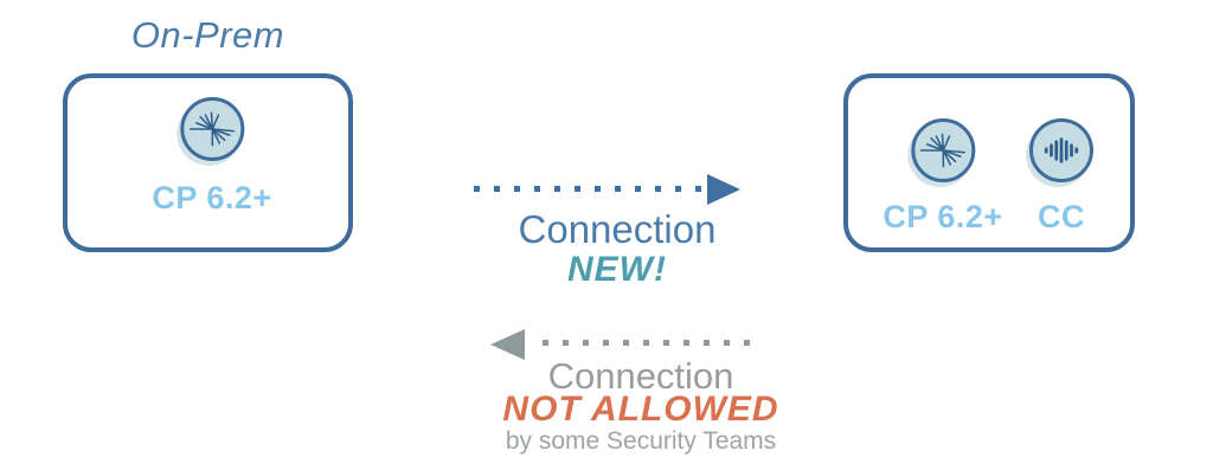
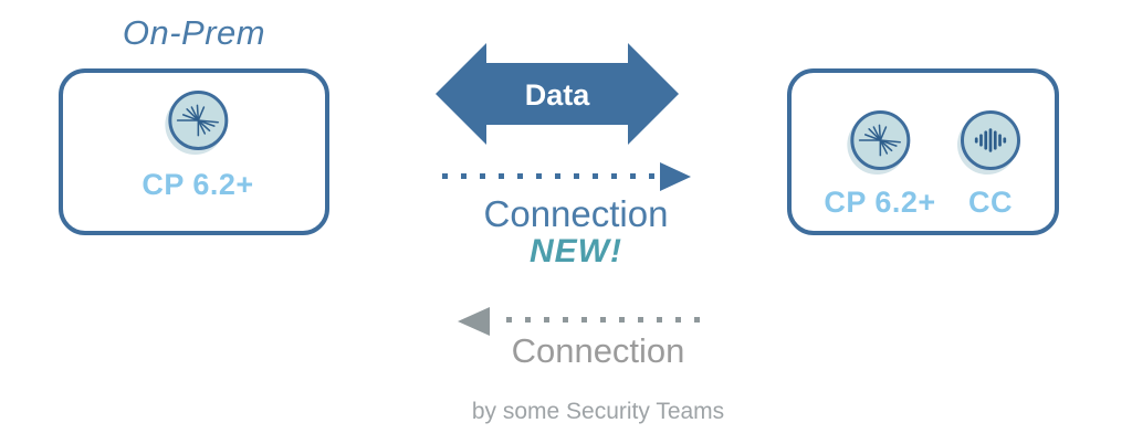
  On-Prem
  CP 6.2+
  CP 6.2+
  CC
+ Data
  Connection
  NEW!
  Connection
- NOT ALLOWED
  by some Security Teams
